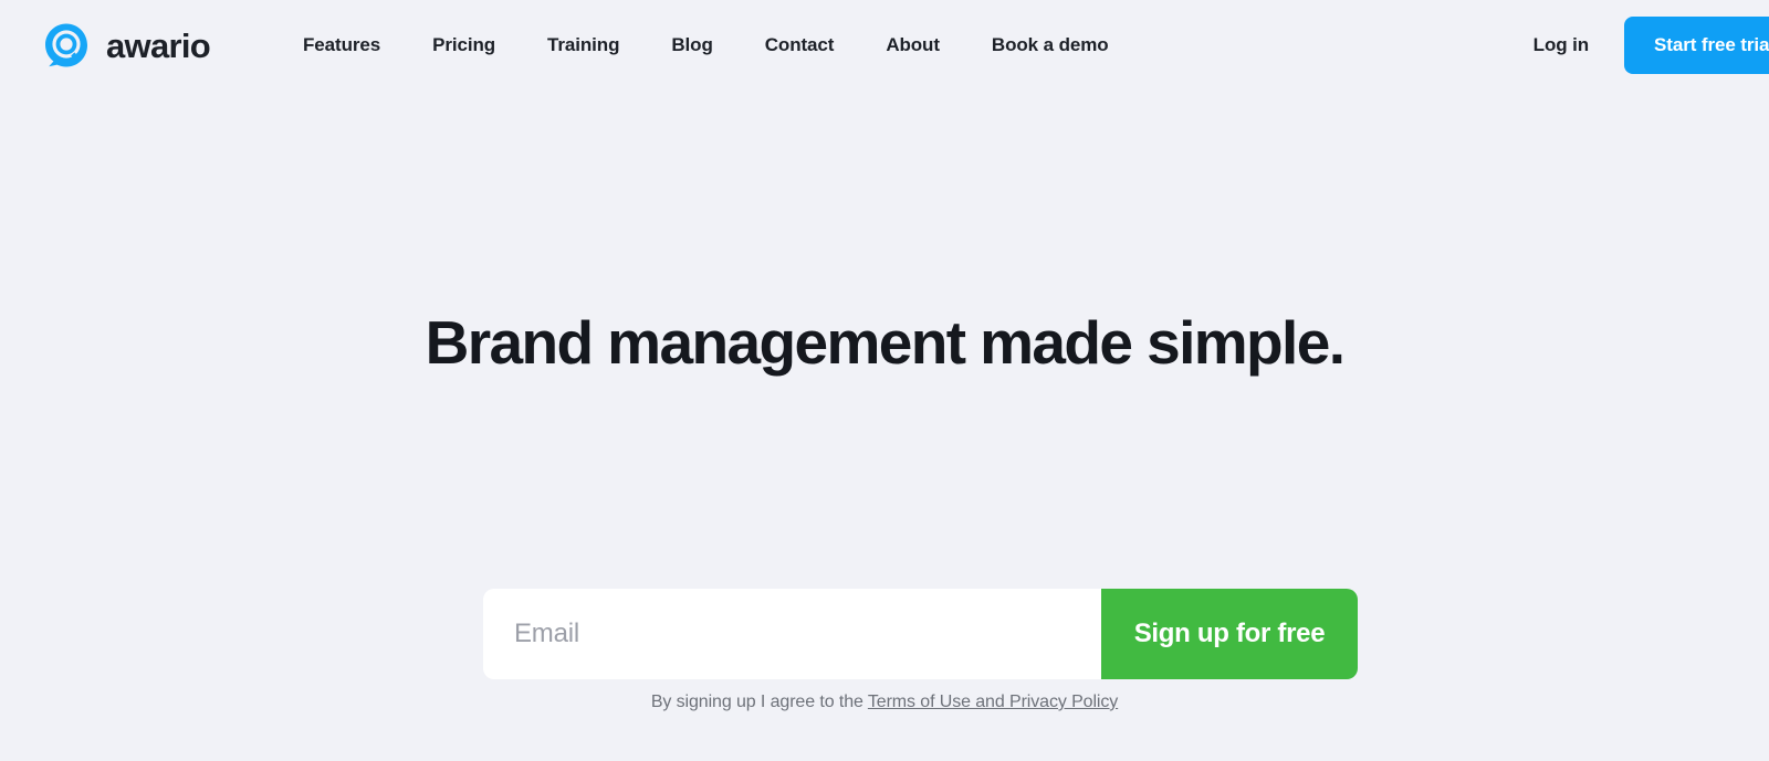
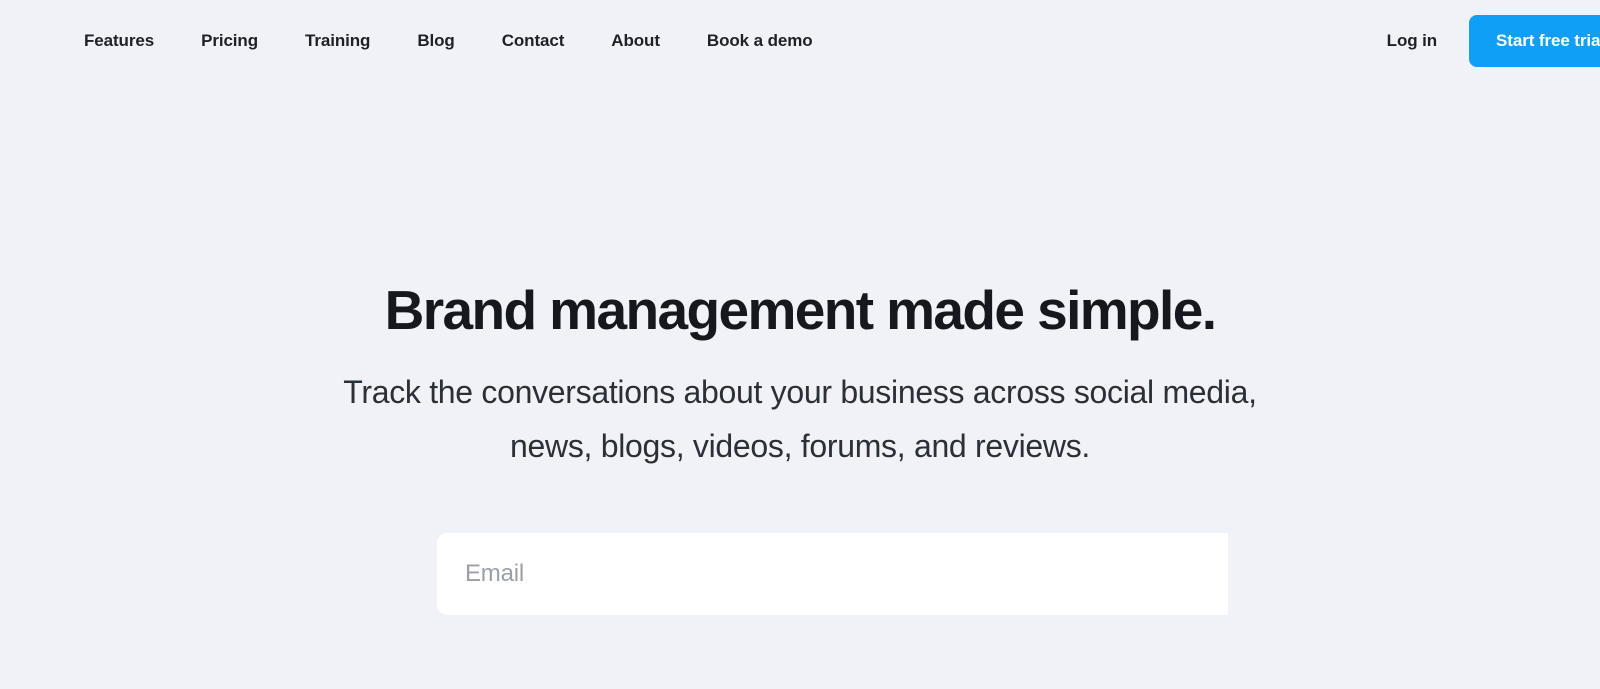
- awario
  Features
  Pricing
  Training
  Blog
  Contact
  About
  Book a demo
  Log in
  Start free tria
  Brand management made simple.
+ Track the conversations about your business across social media,
+ news, blogs, videos, forums, and reviews.
  Email
- Sign up for free
- By signing up I agree to the Terms of Use and Privacy Policy
